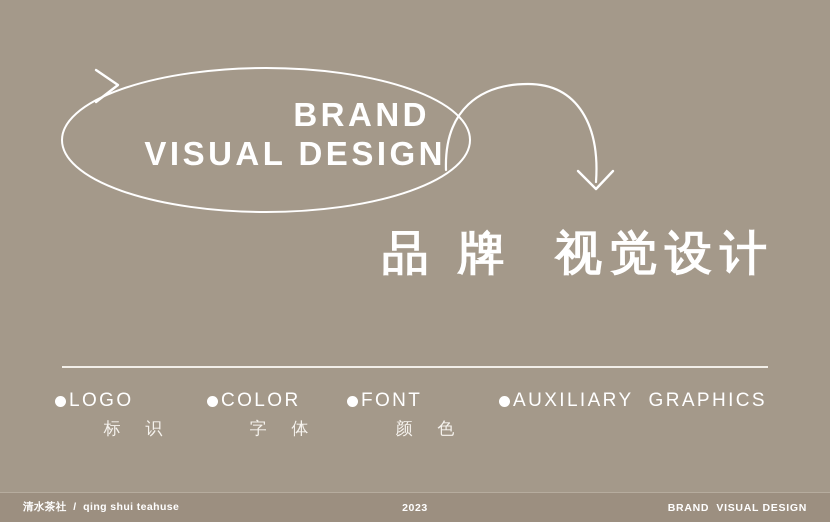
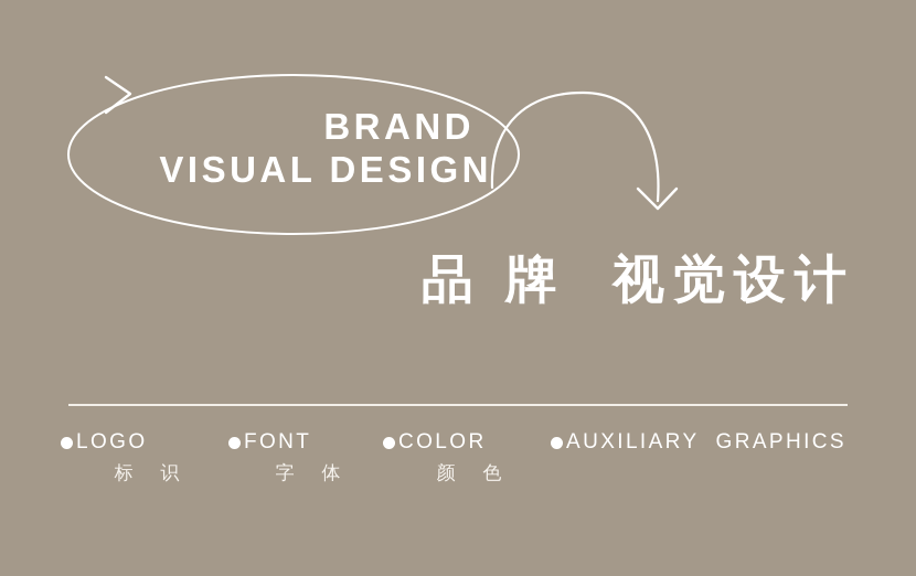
  BRAND
  VISUAL DESIGN
  品 牌 视觉设计
  LOGO
  标 识
- COLOR
+ FONT
  字 体
- FONT
+ COLOR
  颜 色
  AUXILIARY GRAPHICS
- 清水茶社 / qing shui teahuse
- 2023
- BRAND VISUAL DESIGN
